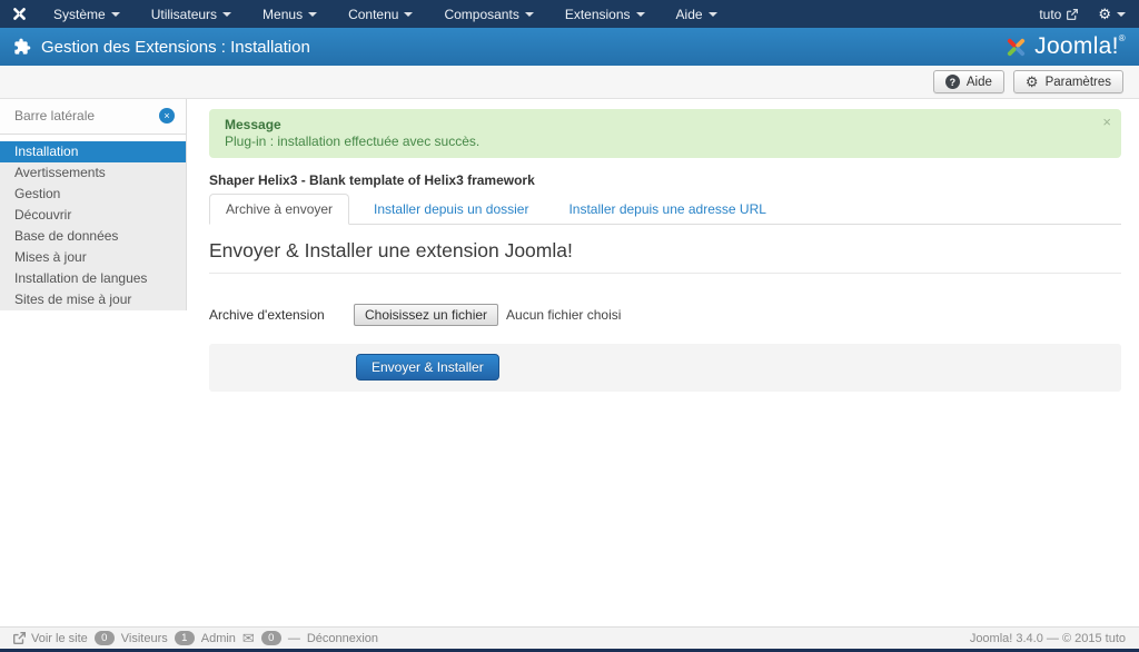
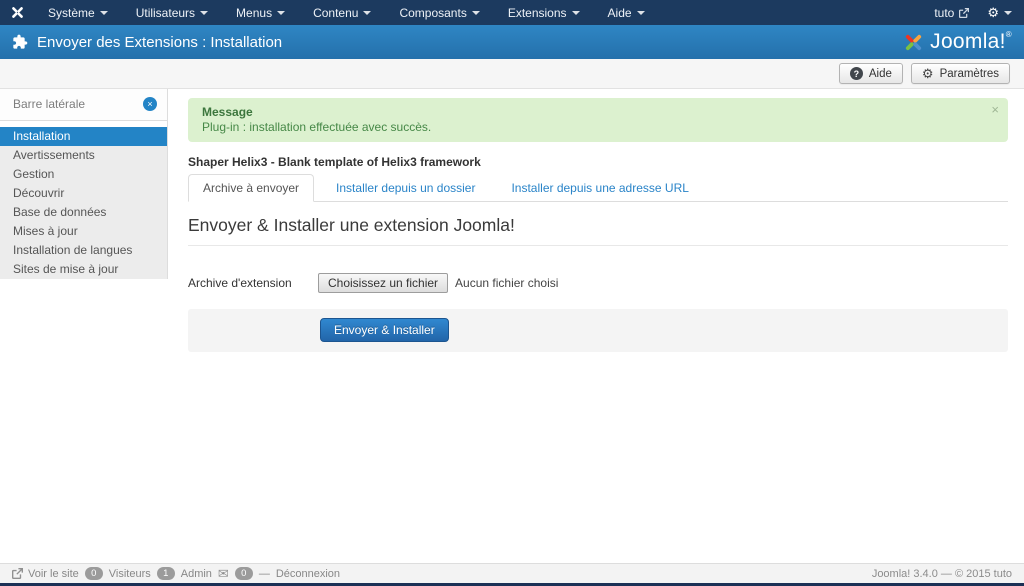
  Système
  Utilisateurs
  Menus
  Contenu
  Composants
  Extensions
  Aide
  tuto
  ⚙
- Gestion des Extensions : Installation
+ Envoyer des Extensions : Installation
  Joomla!®
  ?
  Aide
  ⚙
  Paramètres
  Barre latérale
  ×
  Installation
  Avertissements
  Gestion
  Découvrir
  Base de données
  Mises à jour
  Installation de langues
  Sites de mise à jour
  Message
  Plug-in : installation effectuée avec succès.
  ×
  Shaper Helix3 - Blank template of Helix3 framework
  Archive à envoyer
  Installer depuis un dossier
  Installer depuis une adresse URL
  Envoyer & Installer une extension Joomla!
  Archive d'extension
  Choisissez un fichier
  Aucun fichier choisi
  Envoyer & Installer
  Voir le site
  0
  Visiteurs
  1
  Admin
  ✉
  0
  —
  Déconnexion
  Joomla! 3.4.0 — © 2015 tuto
